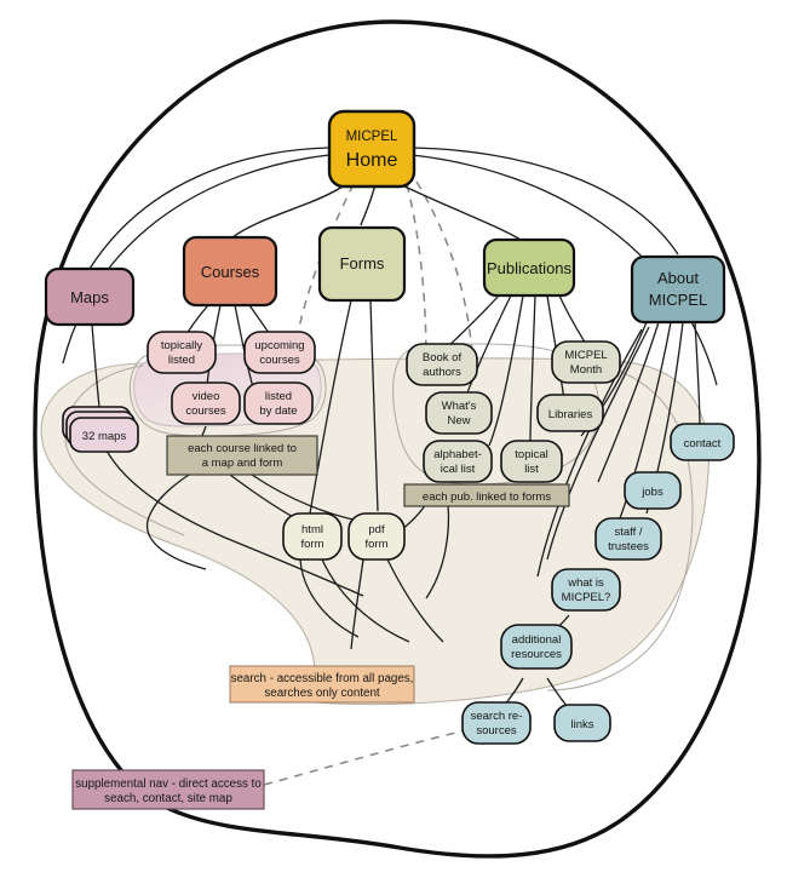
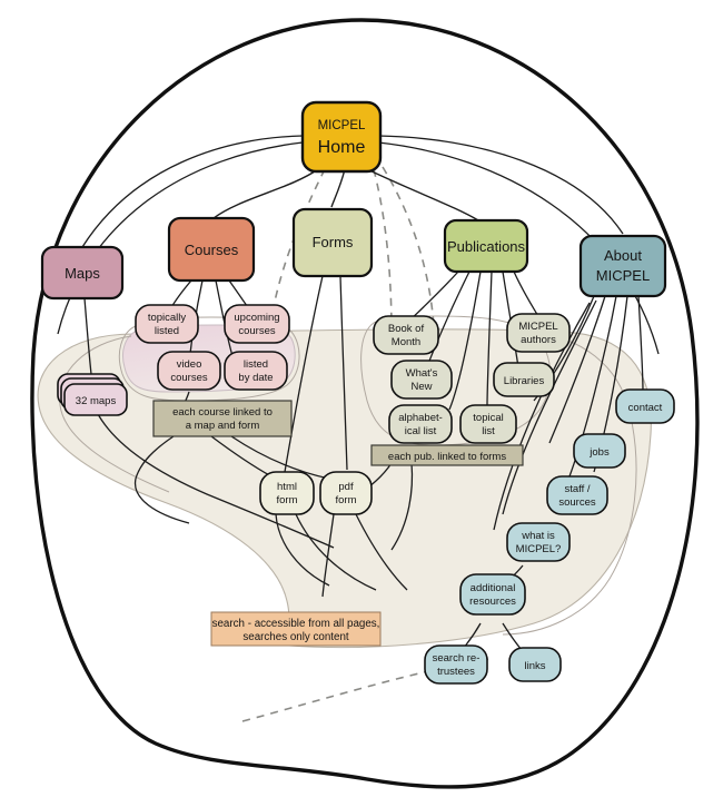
  32 maps
  topically
  listed
  upcoming
  courses
  video
  courses
  listed
  by date
  each course linked to
  a map and form
  Book of
- authors
+ Month
  What's
  New
  alphabet-
  ical list
  topical
  list
  Libraries
  MICPEL
- Month
+ authors
  each pub. linked to forms
  html
  form
  pdf
  form
  contact
  jobs
  staff /
- trustees
+ sources
  what is
  MICPEL?
  additional
  resources
  search re-
- sources
+ trustees
  links
  Maps
  Courses
  Forms
  Publications
  About
  MICPEL
  MICPEL
  Home
  search - accessible from all pages,
  searches only content
- supplemental nav - direct access to
- seach, contact, site map
